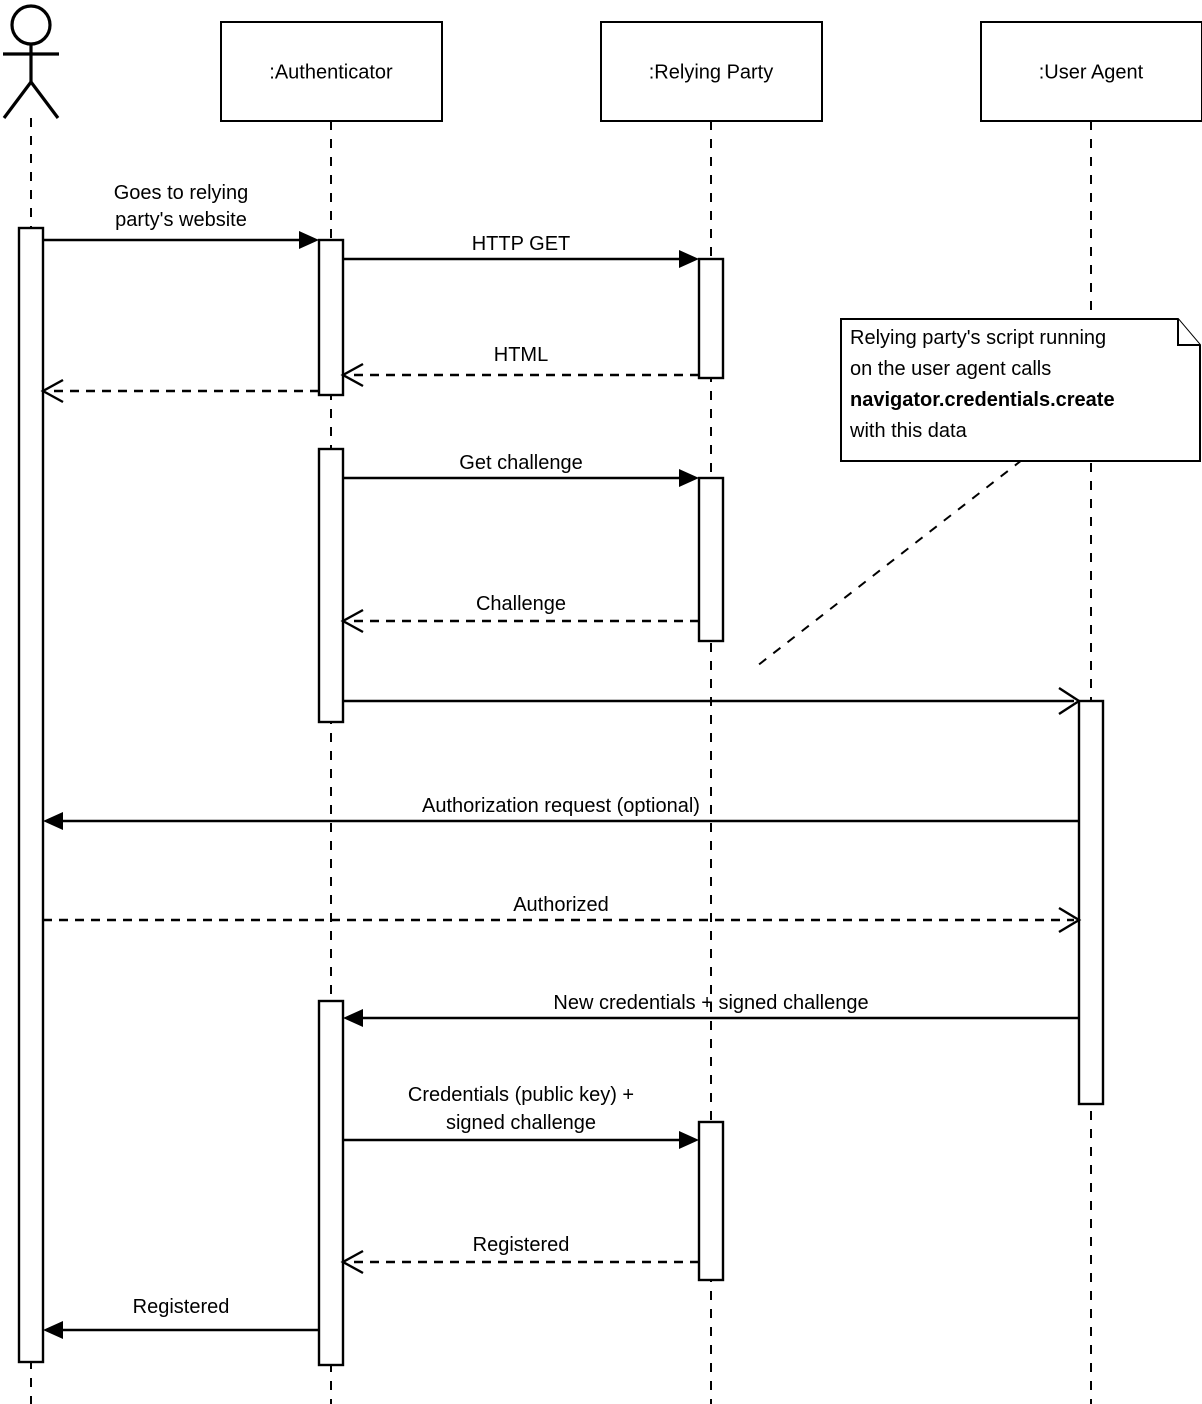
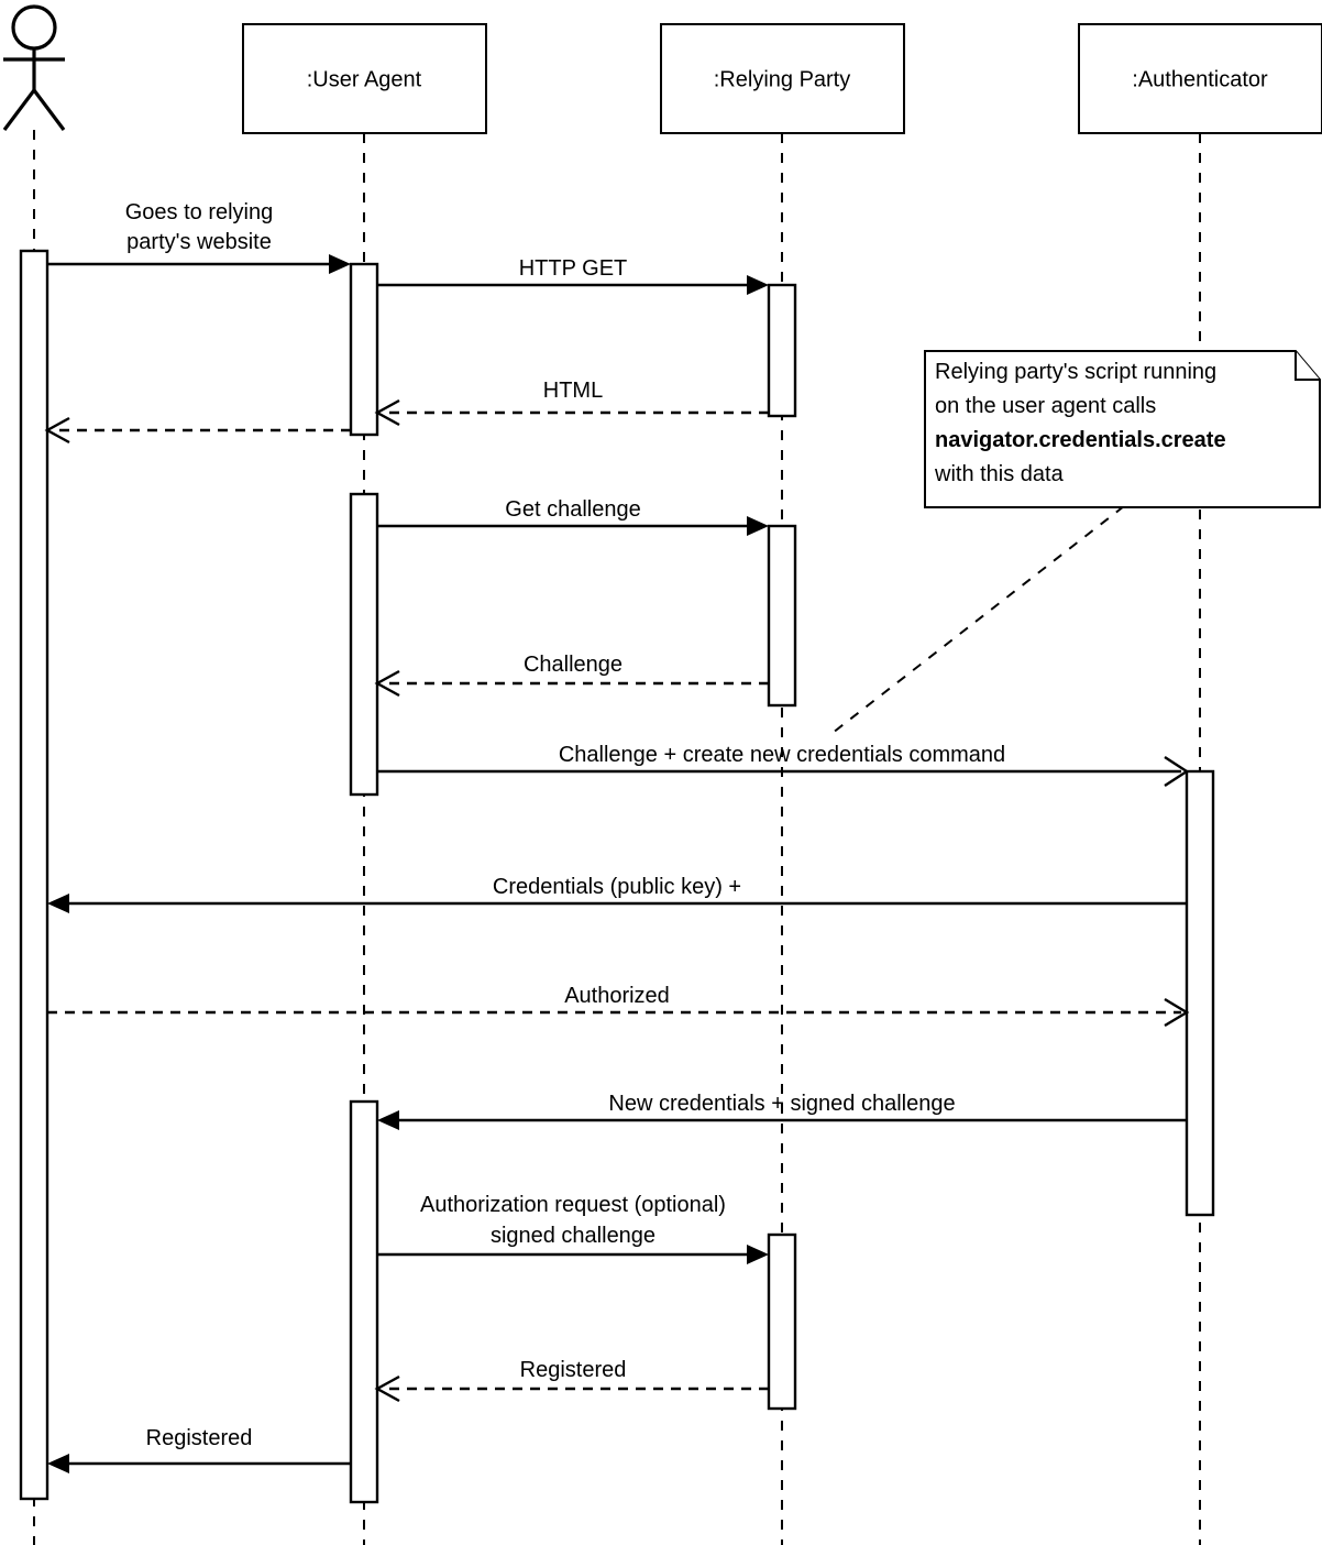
- :Authenticator
+ :User Agent
  :Relying Party
- :User Agent
+ :Authenticator
  Goes to relying
  party's website
  HTTP GET
  HTML
  Get challenge
  Challenge
+ Challenge + create new credentials command
- Authorization request (optional)
+ Credentials (public key) +
  Authorized
  New credentials + signed challenge
- Credentials (public key) +
+ Authorization request (optional)
  signed challenge
  Registered
  Registered
  Relying party's script running
  on the user agent calls
  navigator.credentials.create
  with this data
